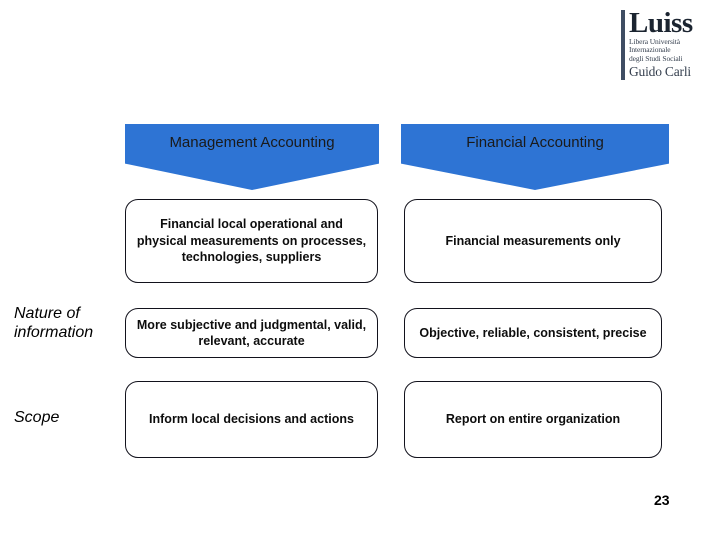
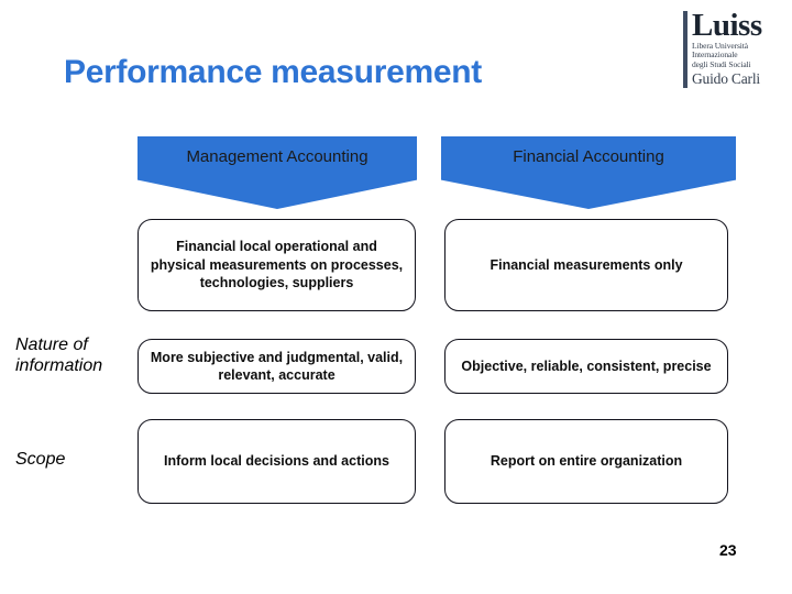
+ Performance measurement
  Luiss
  Libera Università
  Internazionale
  degli Studi Sociali
  Guido Carli
  Management Accounting
  Financial Accounting
  Nature of information
  Scope
  Financial local operational and physical measurements on processes, technologies, suppliers
  Financial measurements only
  More subjective and judgmental, valid, relevant, accurate
  Objective, reliable, consistent, precise
  Inform local decisions and actions
  Report on entire organization
  23
